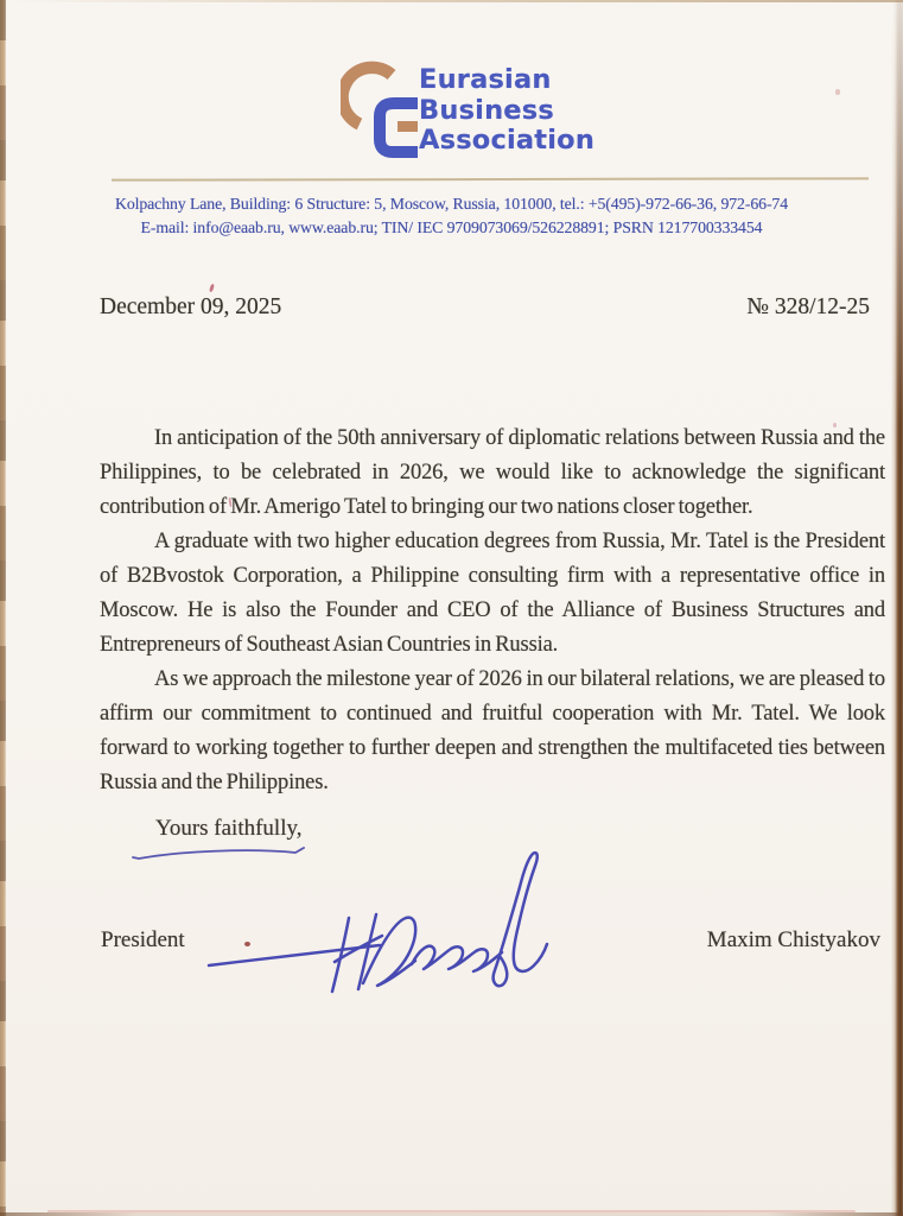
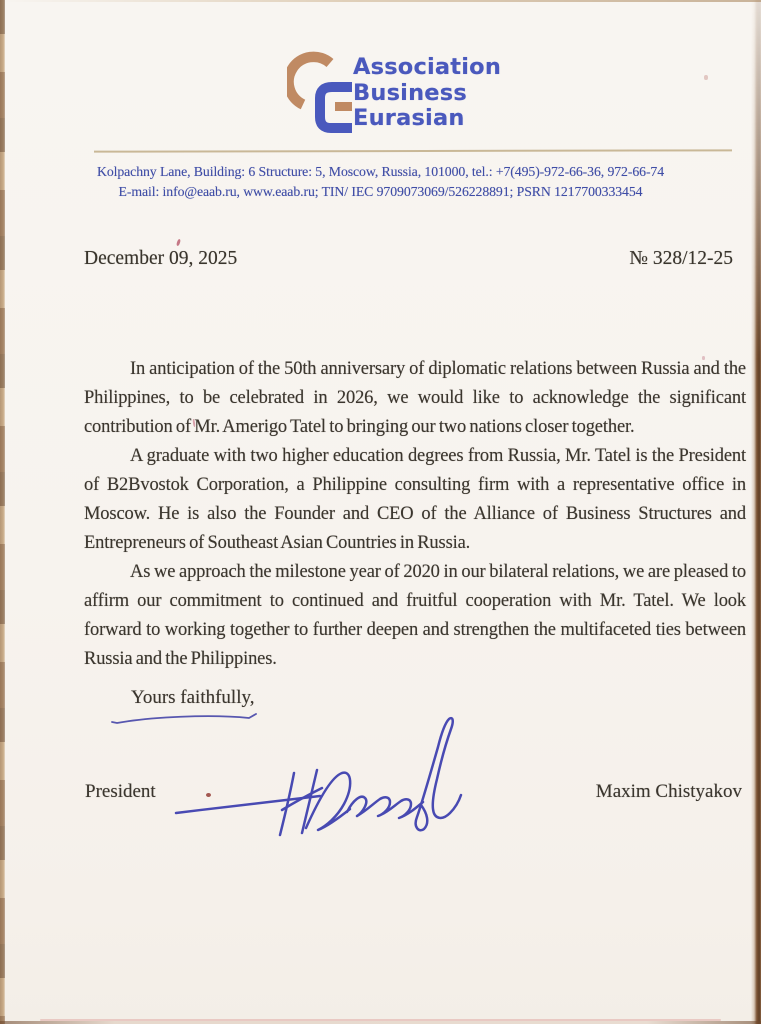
- Eurasian
+ Association
  Business
- Association
+ Eurasian
- Kolpachny Lane, Building: 6 Structure: 5, Moscow, Russia, 101000, tel.: +5(495)-972-66-36, 972-66-74
+ Kolpachny Lane, Building: 6 Structure: 5, Moscow, Russia, 101000, tel.: +7(495)-972-66-36, 972-66-74
  E-mail: info@eaab.ru, www.eaab.ru; TIN/ IEC 9709073069/526228891; PSRN 1217700333454
  December 09, 2025
  № 328/12-25
  In anticipation of the 50th anniversary of diplomatic relations between Russia and the Philippines, to be celebrated in 2026, we would like to acknowledge the significant contribution of Mr. Amerigo Tatel to bringing our two nations closer together.
  A graduate with two higher education degrees from Russia, Mr. Tatel is the President of B2Bvostok Corporation, a Philippine consulting firm with a representative office in Moscow. He is also the Founder and CEO of the Alliance of Business Structures and Entrepreneurs of Southeast Asian Countries in Russia.
- As we approach the milestone year of 2026 in our bilateral relations, we are pleased to affirm our commitment to continued and fruitful cooperation with Mr. Tatel. We look forward to working together to further deepen and strengthen the multifaceted ties between Russia and the Philippines.
+ As we approach the milestone year of 2020 in our bilateral relations, we are pleased to affirm our commitment to continued and fruitful cooperation with Mr. Tatel. We look forward to working together to further deepen and strengthen the multifaceted ties between Russia and the Philippines.
  Yours faithfully,
  President
  Maxim Chistyakov
